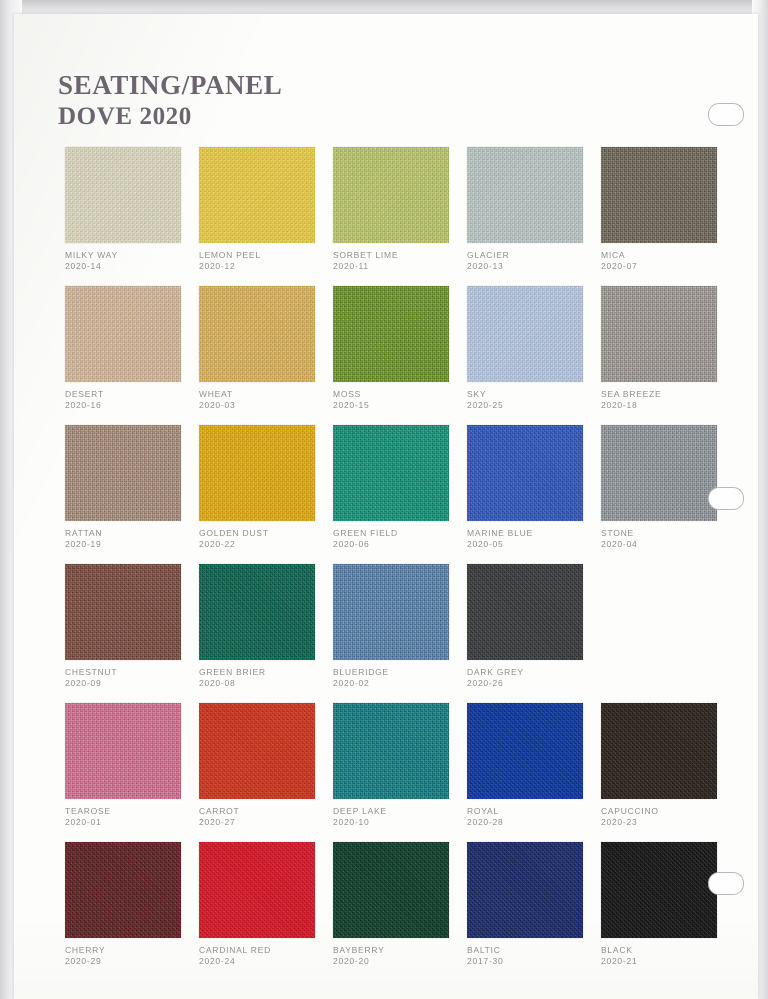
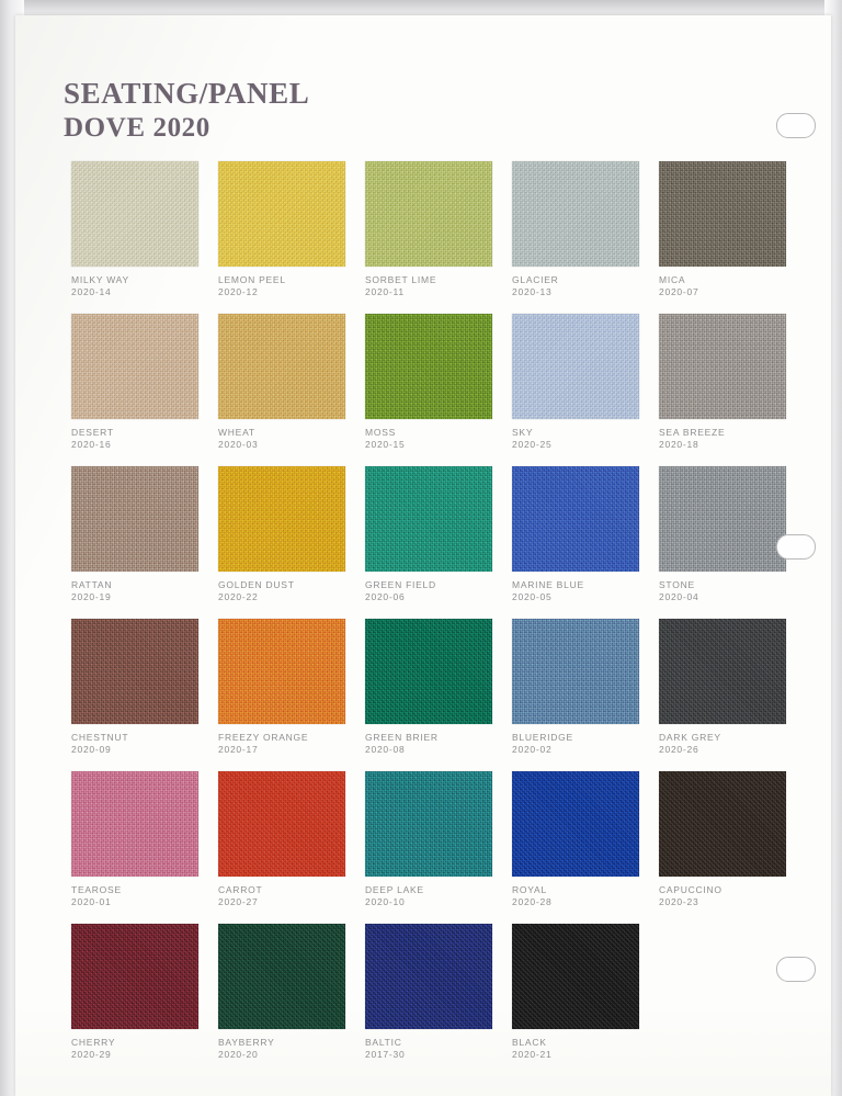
  SEATING/PANEL
  DOVE 2020
  MILKY WAY
  2020-14
  LEMON PEEL
  2020-12
  SORBET LIME
  2020-11
  GLACIER
  2020-13
  MICA
  2020-07
  DESERT
  2020-16
  WHEAT
  2020-03
  MOSS
  2020-15
  SKY
  2020-25
  SEA BREEZE
  2020-18
  RATTAN
  2020-19
  GOLDEN DUST
  2020-22
  GREEN FIELD
  2020-06
  MARINE BLUE
  2020-05
  STONE
  2020-04
  CHESTNUT
  2020-09
+ FREEZY ORANGE
+ 2020-17
  GREEN BRIER
  2020-08
  BLUERIDGE
  2020-02
  DARK GREY
  2020-26
  TEAROSE
  2020-01
  CARROT
  2020-27
  DEEP LAKE
  2020-10
  ROYAL
  2020-28
  CAPUCCINO
  2020-23
  CHERRY
  2020-29
- CARDINAL RED
- 2020-24
  BAYBERRY
  2020-20
  BALTIC
  2017-30
  BLACK
  2020-21
